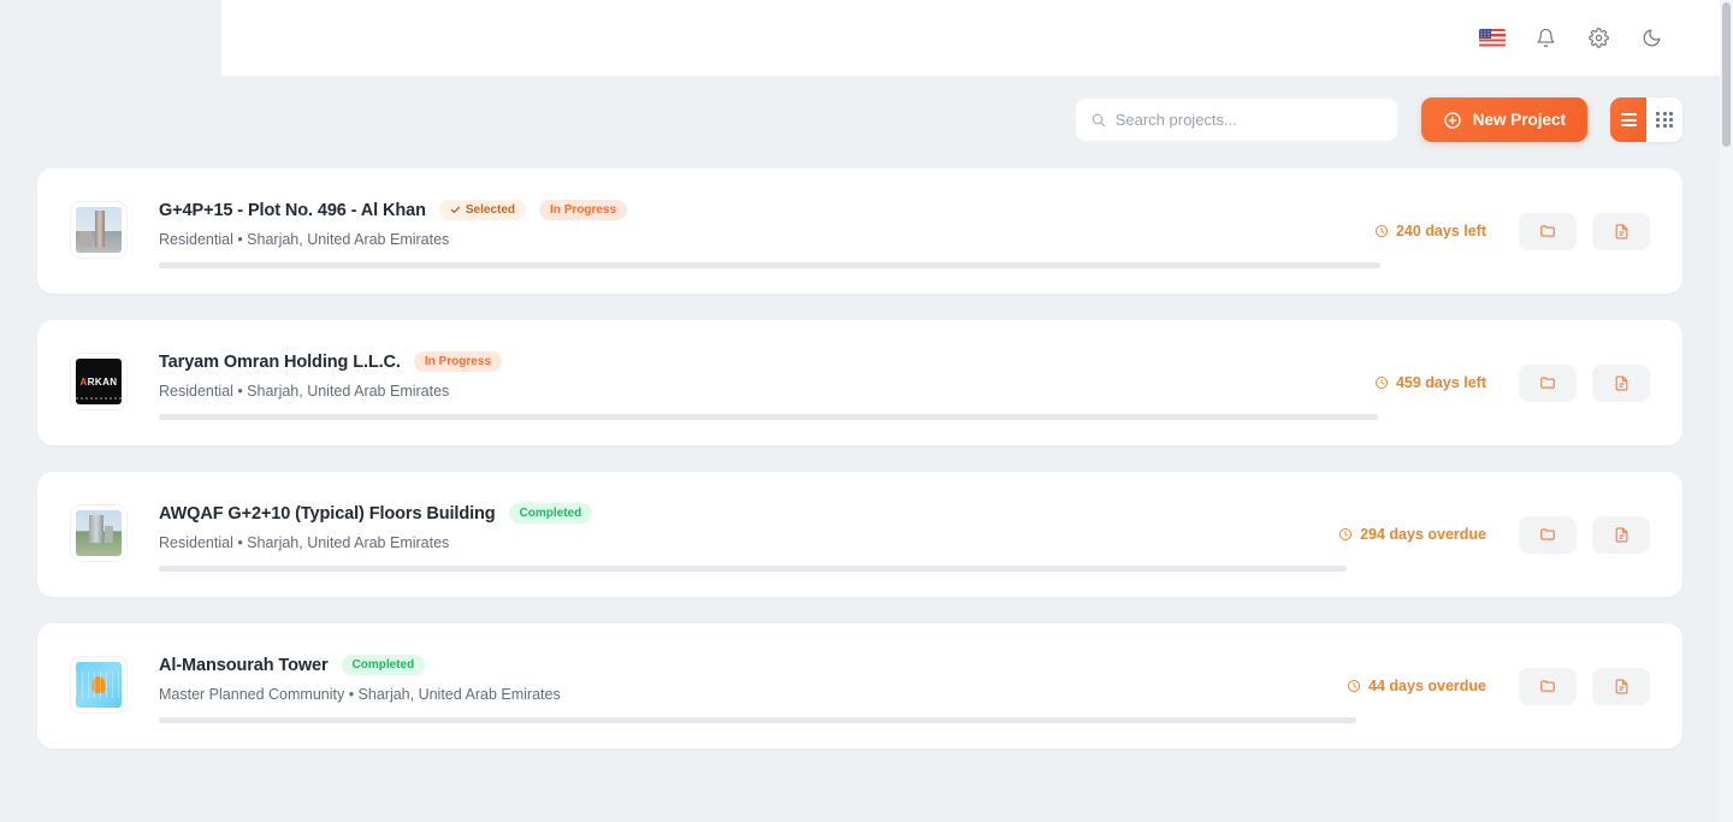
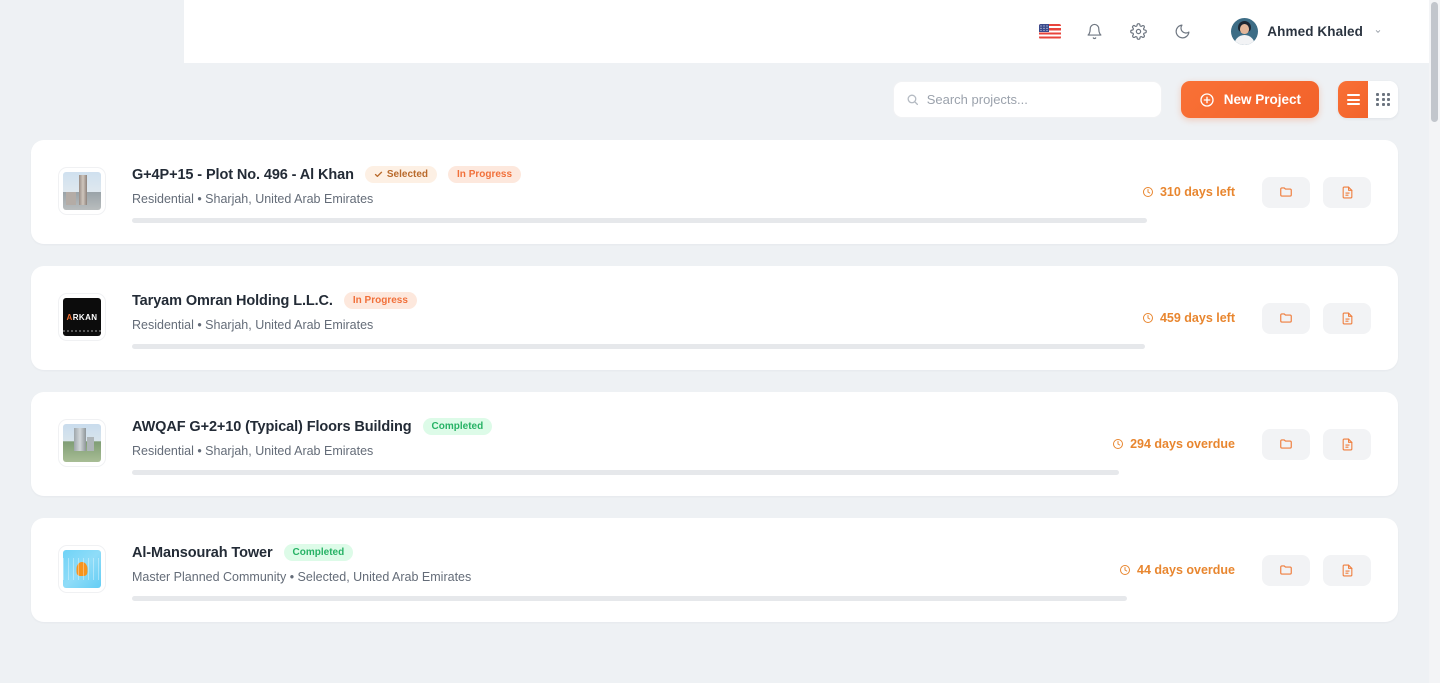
+ Ahmed Khaled
  Search projects...
  New Project
  G+4P+15 - Plot No. 496 - Al Khan
  Selected
  In Progress
  Residential • Sharjah, United Arab Emirates
- 240 days left
+ 310 days left
  ARKAN
  Taryam Omran Holding L.L.C.
  In Progress
  Residential • Sharjah, United Arab Emirates
  459 days left
  AWQAF G+2+10 (Typical) Floors Building
  Completed
  Residential • Sharjah, United Arab Emirates
  294 days overdue
  Al-Mansourah Tower
  Completed
- Master Planned Community • Sharjah, United Arab Emirates
+ Master Planned Community • Selected, United Arab Emirates
  44 days overdue
